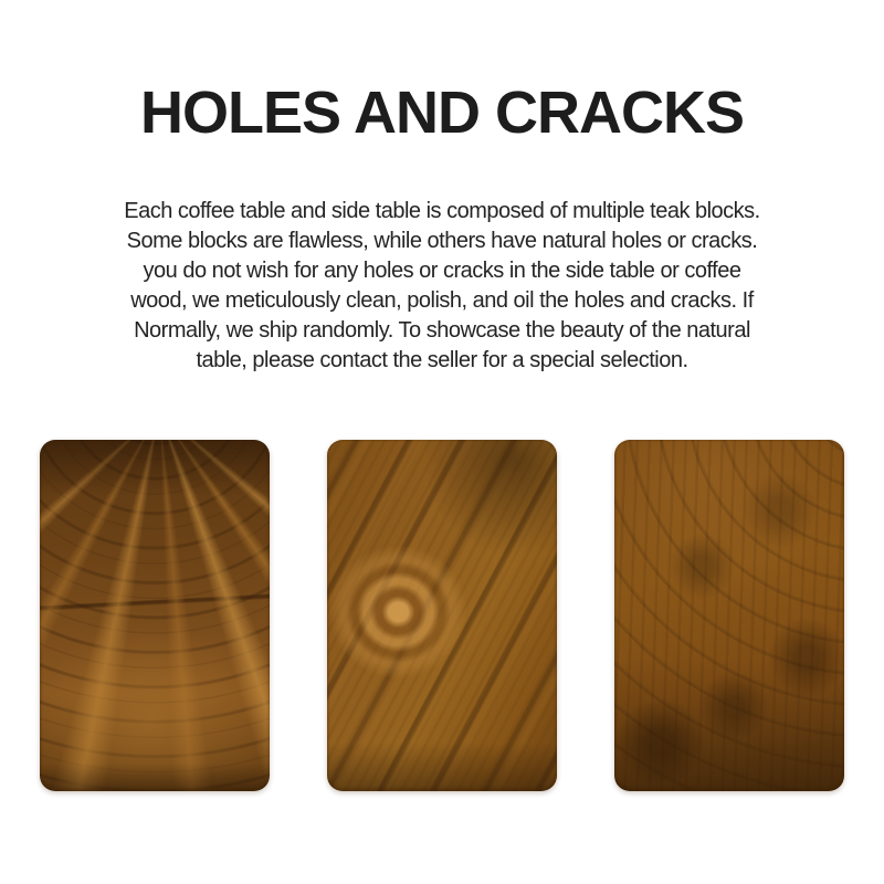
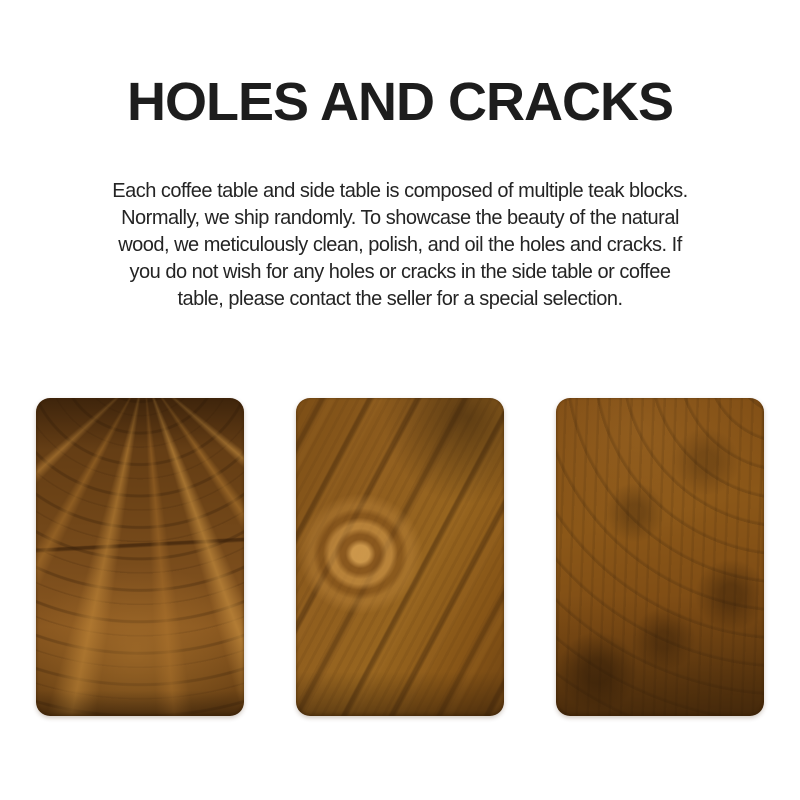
  HOLES AND CRACKS
  Each coffee table and side table is composed of multiple teak blocks.
- Some blocks are flawless, while others have natural holes or cracks.
- you do not wish for any holes or cracks in the side table or coffee
+ Normally, we ship randomly. To showcase the beauty of the natural
  wood, we meticulously clean, polish, and oil the holes and cracks. If
- Normally, we ship randomly. To showcase the beauty of the natural
+ you do not wish for any holes or cracks in the side table or coffee
  table, please contact the seller for a special selection.
